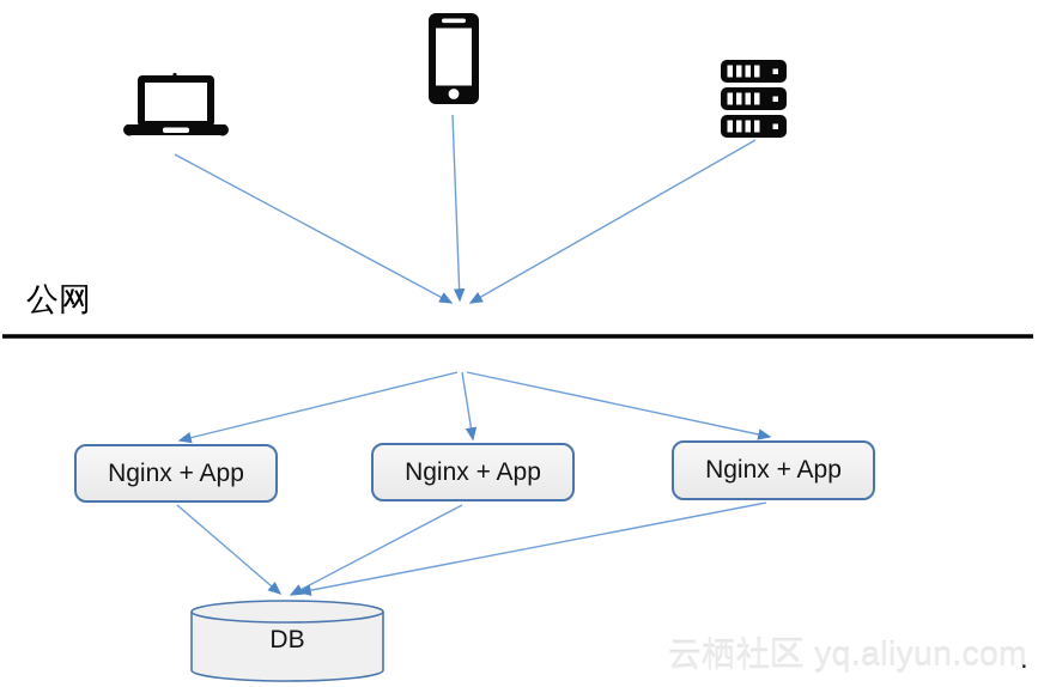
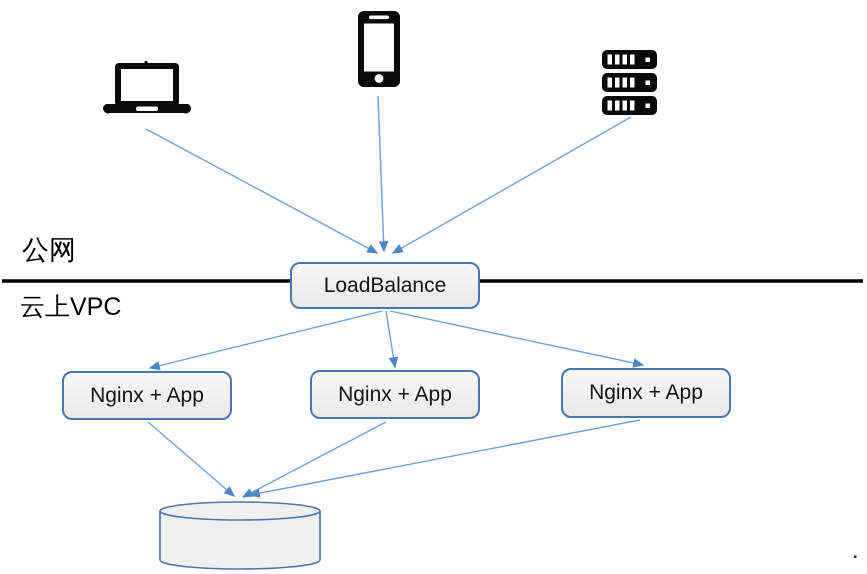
  公网
+ 云上VPC
+ LoadBalance
  Nginx + App
  Nginx + App
  Nginx + App
- DB
- 云栖社区 yq.aliyun.com
  .
